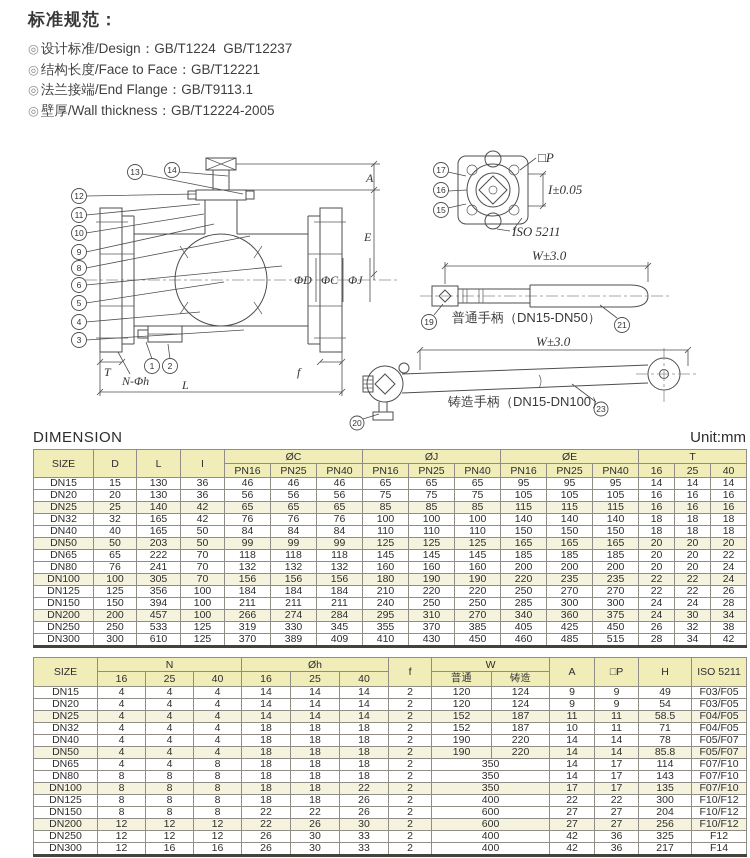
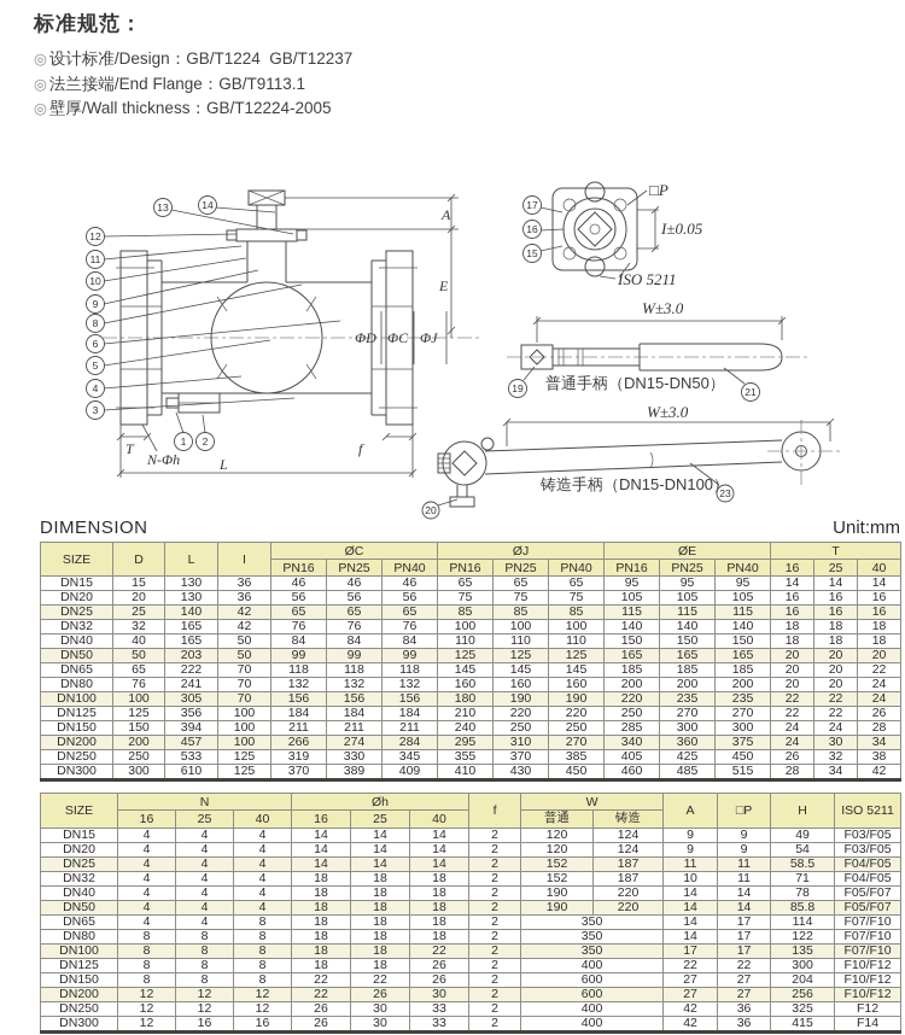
  标准规范：
  ◎ 设计标准/Design：GB/T1224 GB/T12237
- ◎ 结构长度/Face to Face：GB/T12221
  ◎ 法兰接端/End Flange：GB/T9113.1
  ◎ 壁厚/Wall thickness：GB/T12224-2005
  A
  E
  ΦD
  ΦC
  ΦJ
  L
  T
  f
  N-Φh
  13
  14
  12
  11
  10
  9
  8
  6
  5
  4
  3
  1
  2
  17
  16
  15
  □P
  I±0.05
  ISO 5211
  W±3.0
  19
  21
  普通手柄（DN15-DN50）
  W±3.0
  20
  23
  铸造手柄（DN15-DN100）
  DIMENSION
  Unit:mm
  SIZE	D	L	I	ØC	ØJ	ØE	T
  PN16	PN25	PN40	PN16	PN25	PN40	PN16	PN25	PN40	16	25	40
  DN15	15	130	36	46	46	46	65	65	65	95	95	95	14	14	14
  DN20	20	130	36	56	56	56	75	75	75	105	105	105	16	16	16
  DN25	25	140	42	65	65	65	85	85	85	115	115	115	16	16	16
  DN32	32	165	42	76	76	76	100	100	100	140	140	140	18	18	18
  DN40	40	165	50	84	84	84	110	110	110	150	150	150	18	18	18
  DN50	50	203	50	99	99	99	125	125	125	165	165	165	20	20	20
  DN65	65	222	70	118	118	118	145	145	145	185	185	185	20	20	22
  DN80	76	241	70	132	132	132	160	160	160	200	200	200	20	20	24
  DN100	100	305	70	156	156	156	180	190	190	220	235	235	22	22	24
  DN125	125	356	100	184	184	184	210	220	220	250	270	270	22	22	26
  DN150	150	394	100	211	211	211	240	250	250	285	300	300	24	24	28
  DN200	200	457	100	266	274	284	295	310	270	340	360	375	24	30	34
  DN250	250	533	125	319	330	345	355	370	385	405	425	450	26	32	38
  DN300	300	610	125	370	389	409	410	430	450	460	485	515	28	34	42
  SIZE	N	Øh	f	W	A	□P	H	ISO 5211
  16	25	40	16	25	40	普通	铸造
  DN15	4	4	4	14	14	14	2	120	124	9	9	49	F03/F05
  DN20	4	4	4	14	14	14	2	120	124	9	9	54	F03/F05
  DN25	4	4	4	14	14	14	2	152	187	11	11	58.5	F04/F05
  DN32	4	4	4	18	18	18	2	152	187	10	11	71	F04/F05
  DN40	4	4	4	18	18	18	2	190	220	14	14	78	F05/F07
  DN50	4	4	4	18	18	18	2	190	220	14	14	85.8	F05/F07
  DN65	4	4	8	18	18	18	2	350	14	17	114	F07/F10
- DN80	8	8	8	18	18	18	2	350	14	17	143	F07/F10
+ DN80	8	8	8	18	18	18	2	350	14	17	122	F07/F10
  DN100	8	8	8	18	18	22	2	350	17	17	135	F07/F10
  DN125	8	8	8	18	18	26	2	400	22	22	300	F10/F12
  DN150	8	8	8	22	22	26	2	600	27	27	204	F10/F12
  DN200	12	12	12	22	26	30	2	600	27	27	256	F10/F12
  DN250	12	12	12	26	30	33	2	400	42	36	325	F12
- DN300	12	16	16	26	30	33	2	400	42	36	217	F14
+ DN300	12	16	16	26	30	33	2	400	42	36	415	F14
